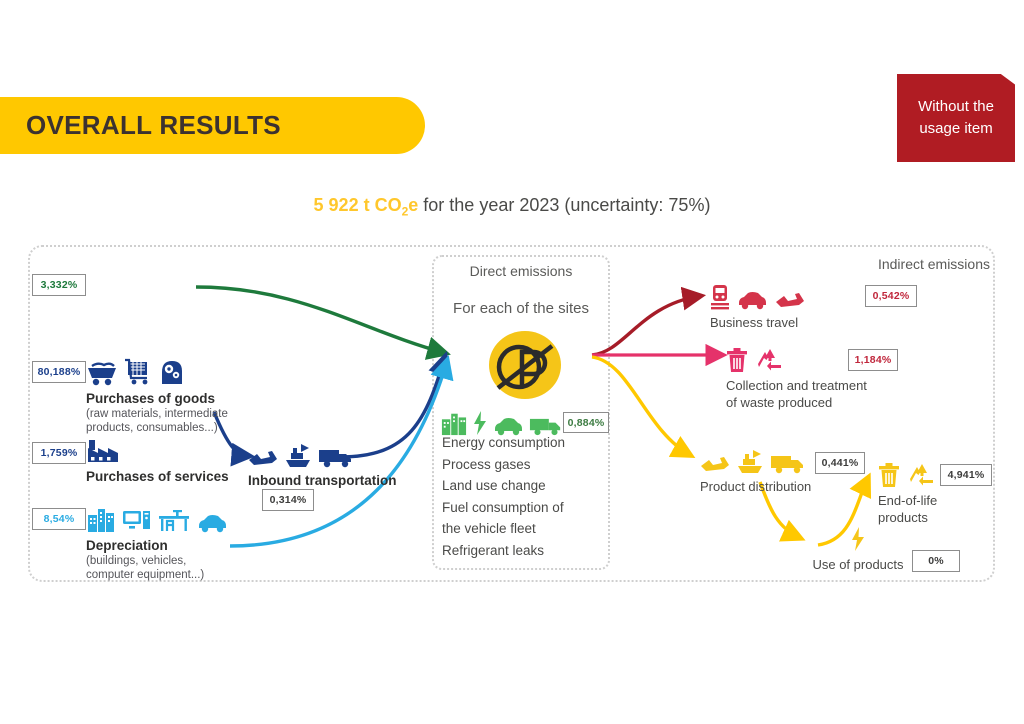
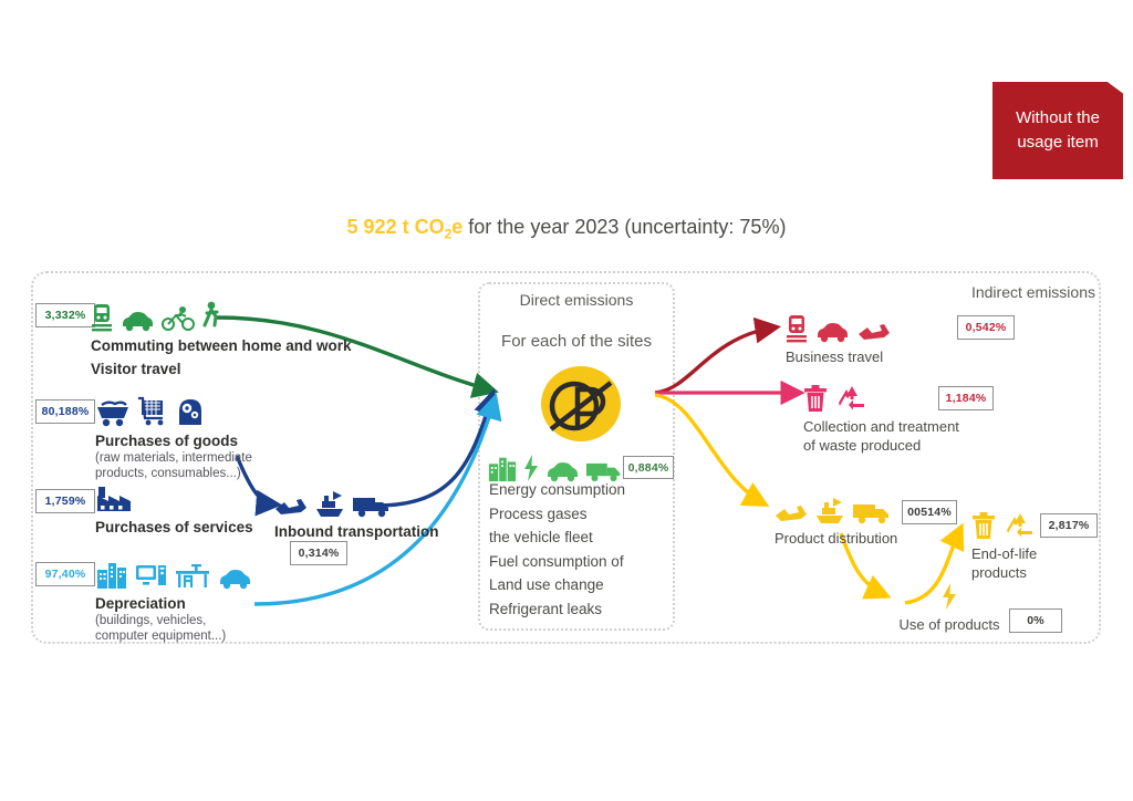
- OVERALL RESULTS
  Without the
  usage item
  5 922 t CO2e for the year 2023 (uncertainty: 75%)
  Direct emissions
  For each of the sites
  Indirect emissions
  3,332%
+ Commuting between home and work
+ Visitor travel
  80,188%
  Purchases of goods
  (raw materials, intermediate
  products, consumables...)
  1,759%
  Purchases of services
- 8,54%
+ 97,40%
  Depreciation
  (buildings, vehicles,
  computer equipment...)
  Inbound transportation
  0,314%
  0,884%
  Energy consumption
  Process gases
- Land use change
+ the vehicle fleet
  Fuel consumption of
- the vehicle fleet
+ Land use change
  Refrigerant leaks
  Business travel
  0,542%
  Collection and treatment
  of waste produced
  1,184%
  Product distribution
- 0,441%
+ 00514%
  End-of-life
  products
- 4,941%
+ 2,817%
  Use of products
  0%
